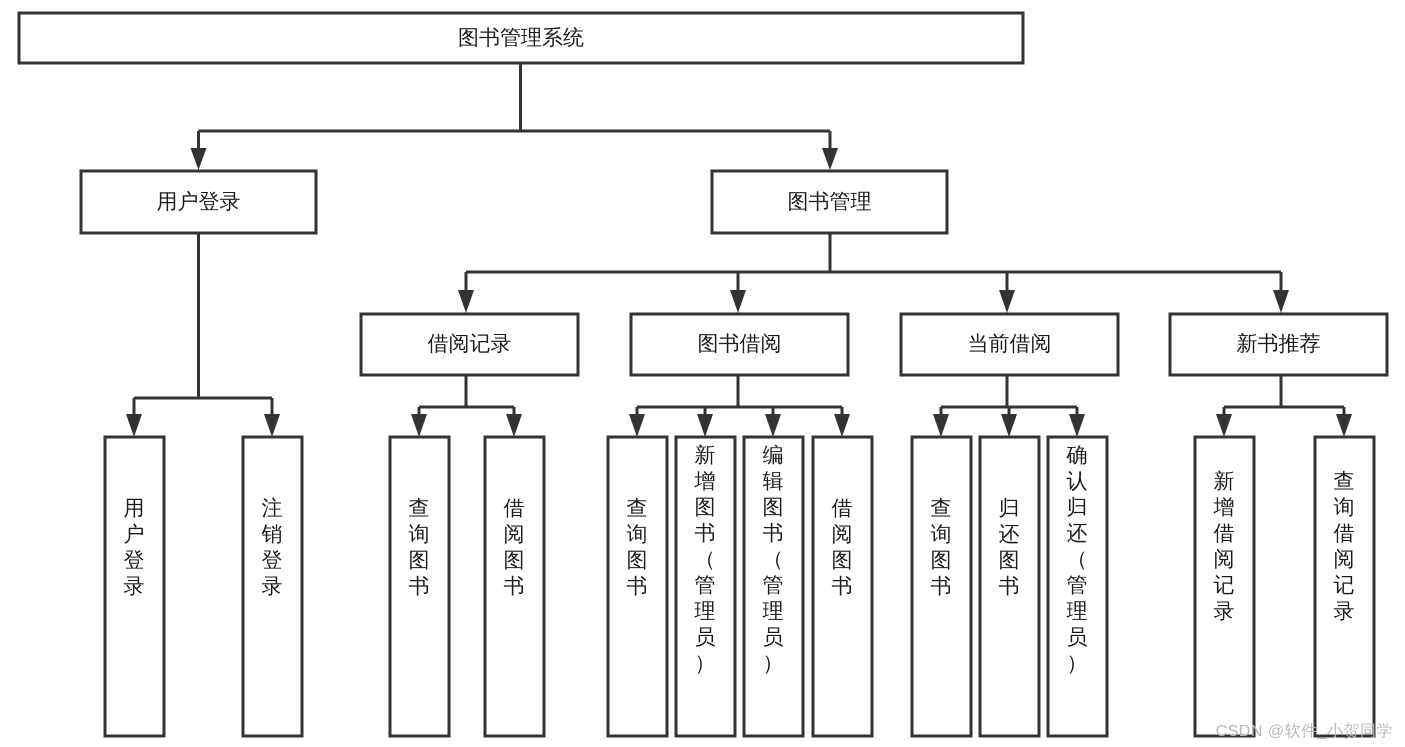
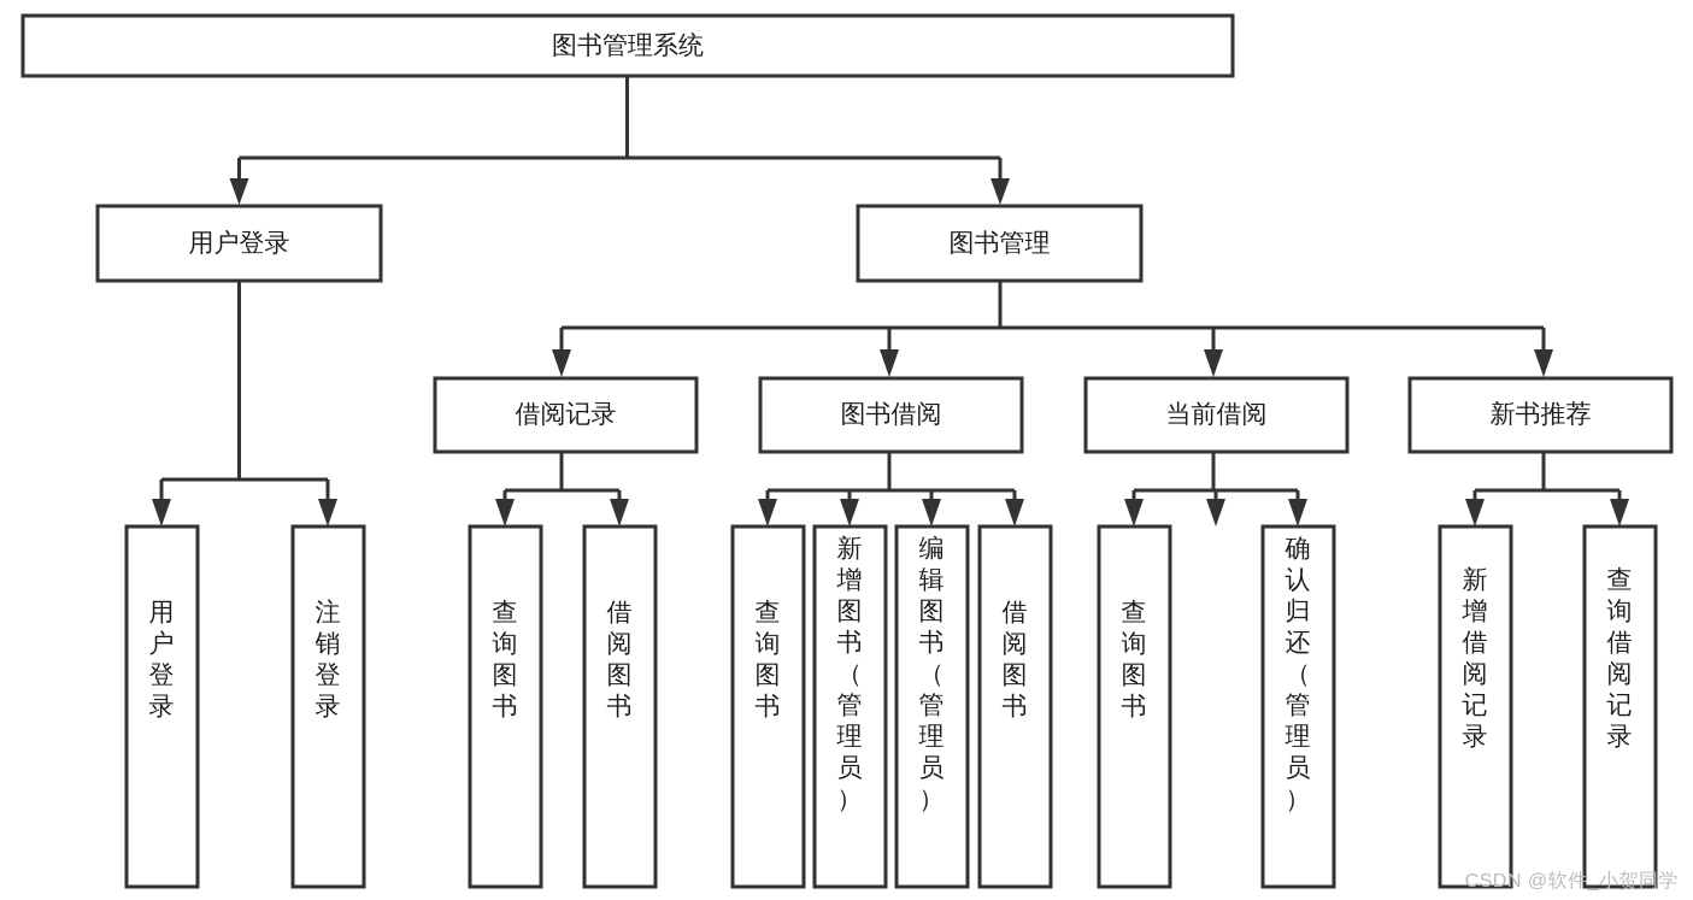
  图书管理系统
  用户登录
  图书管理
  借阅记录
  图书借阅
  当前借阅
  新书推荐
  用户登录
  注销登录
  查询图书
  借阅图书
  查询图书
  新增图书（管理员）
  编辑图书（管理员）
  借阅图书
  查询图书
- 归还图书
  确认归还（管理员）
  新增借阅记录
  查询借阅记录
  CSDN @软件_小贺同学
